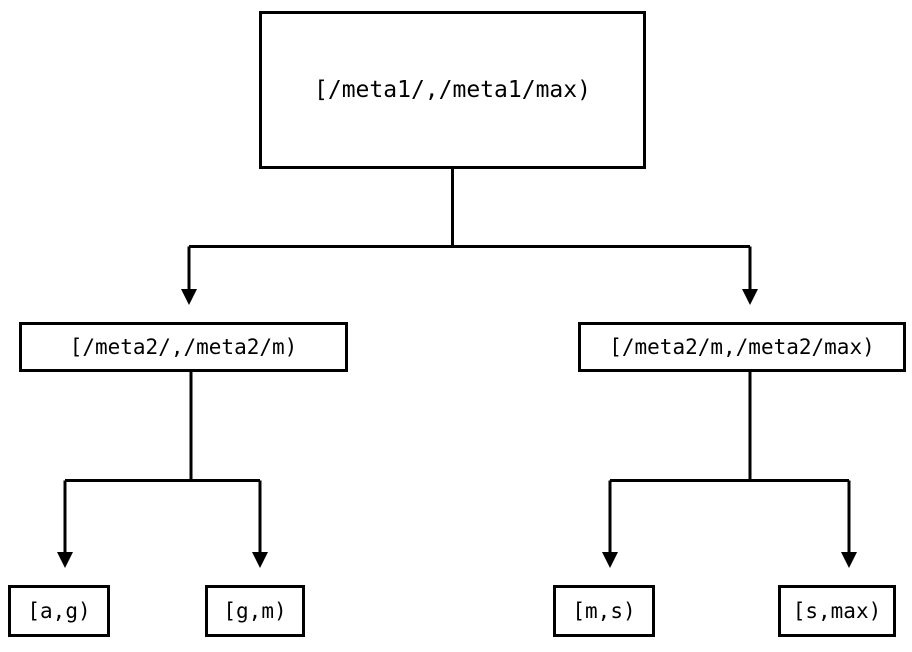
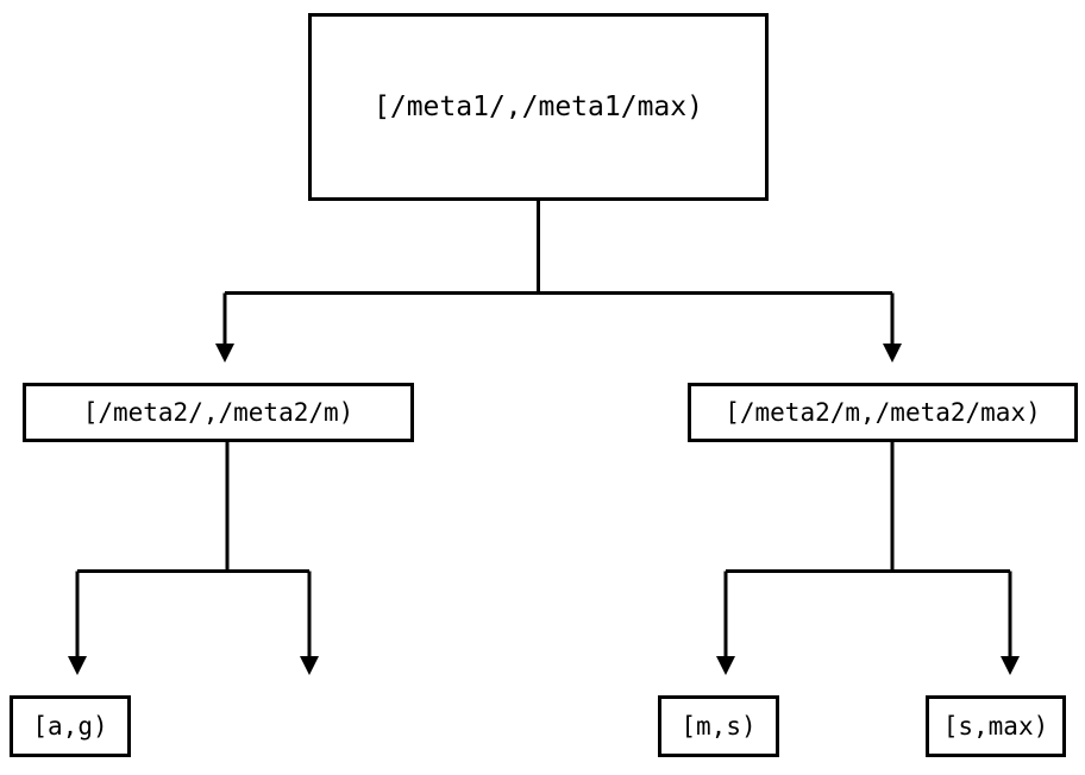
  [/meta1/,/meta1/max)
  [/meta2/,/meta2/m)
  [/meta2/m,/meta2/max)
  [a,g)
- [g,m)
  [m,s)
  [s,max)
